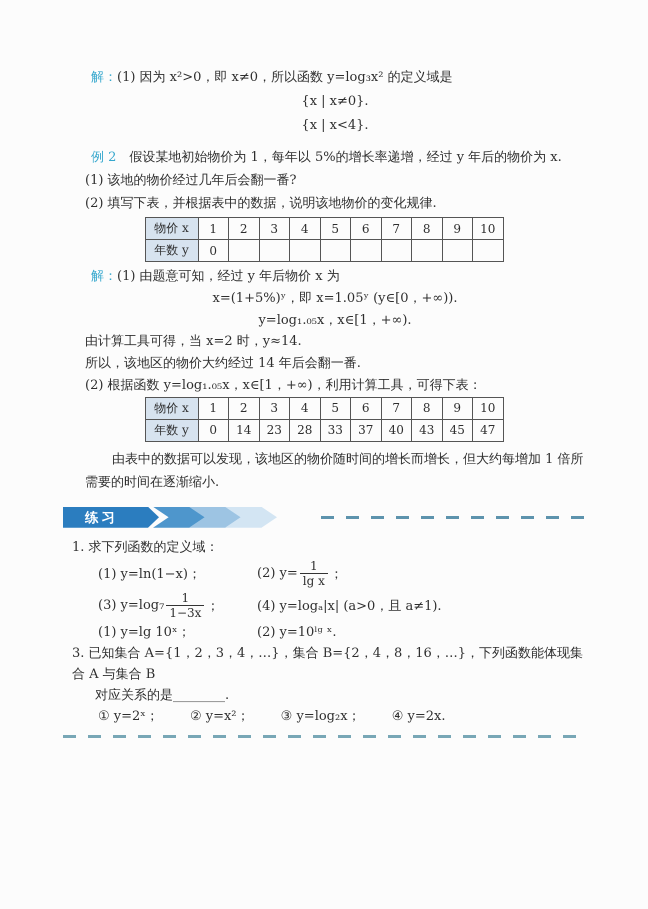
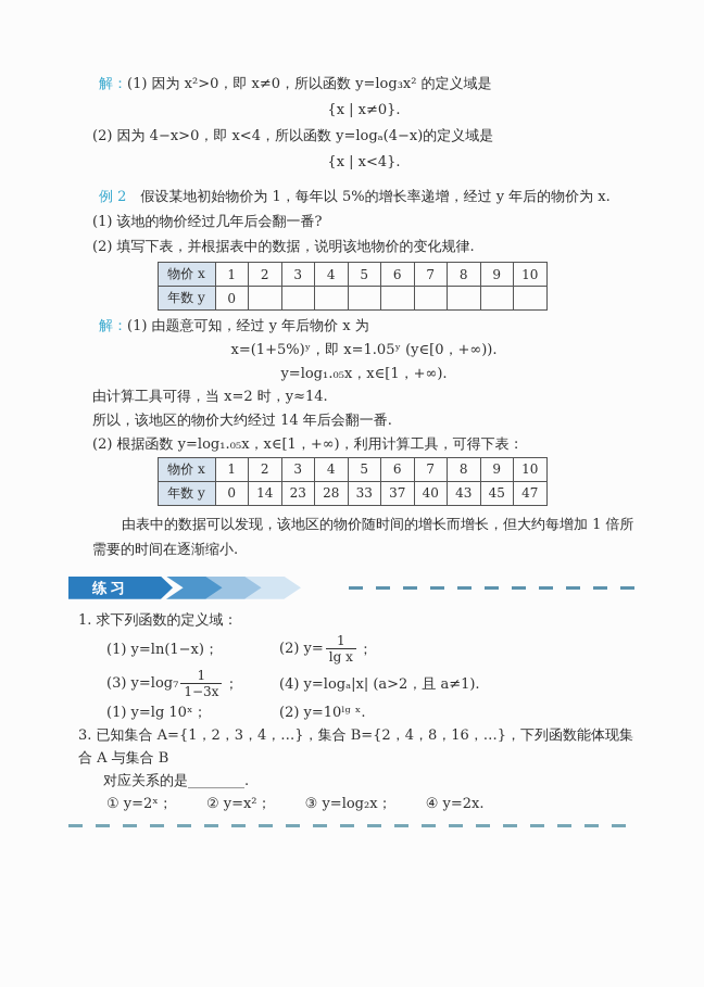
  解：(1) 因为 x²>0，即 x≠0，所以函数 y=log₃x² 的定义域是
  {x | x≠0}.
+ (2) 因为 4−x>0，即 x<4，所以函数 y=logₐ(4−x)的定义域是
  {x | x<4}.
  例 2 假设某地初始物价为 1，每年以 5%的增长率递增，经过 y 年后的物价为 x.
  (1) 该地的物价经过几年后会翻一番?
  (2) 填写下表，并根据表中的数据，说明该地物价的变化规律.
  物价 x	1	2	3	4	5	6	7	8	9	10
  年数 y	0
  解：(1) 由题意可知，经过 y 年后物价 x 为
  x=(1+5%)ʸ，即 x=1.05ʸ (y∈[0，+∞)).
  y=log₁․₀₅x，x∈[1，+∞).
  由计算工具可得，当 x=2 时，y≈14.
  所以，该地区的物价大约经过 14 年后会翻一番.
  (2) 根据函数 y=log₁․₀₅x，x∈[1，+∞)，利用计算工具，可得下表：
  物价 x	1	2	3	4	5	6	7	8	9	10
  年数 y	0	14	23	28	33	37	40	43	45	47
  由表中的数据可以发现，该地区的物价随时间的增长而增长，但大约每增加 1 倍所需要的时间在逐渐缩小.
  练习
  1. 求下列函数的定义域：
  (1) y=ln(1−x)；
  (2) y=
  1
  lg x
  ；
  (3) y=log₇
  1
  1−3x
  ；
- (4) y=logₐ|x| (a>0，且 a≠1).
+ (4) y=logₐ|x| (a>2，且 a≠1).
  (1) y=lg 10ˣ；
  (2) y=10ˡᵍ ˣ.
  3. 已知集合 A={1，2，3，4，…}，集合 B={2，4，8，16，…}，下列函数能体现集合 A 与集合 B
  对应关系的是________.
  ① y=2ˣ； ② y=x²； ③ y=log₂x； ④ y=2x.
